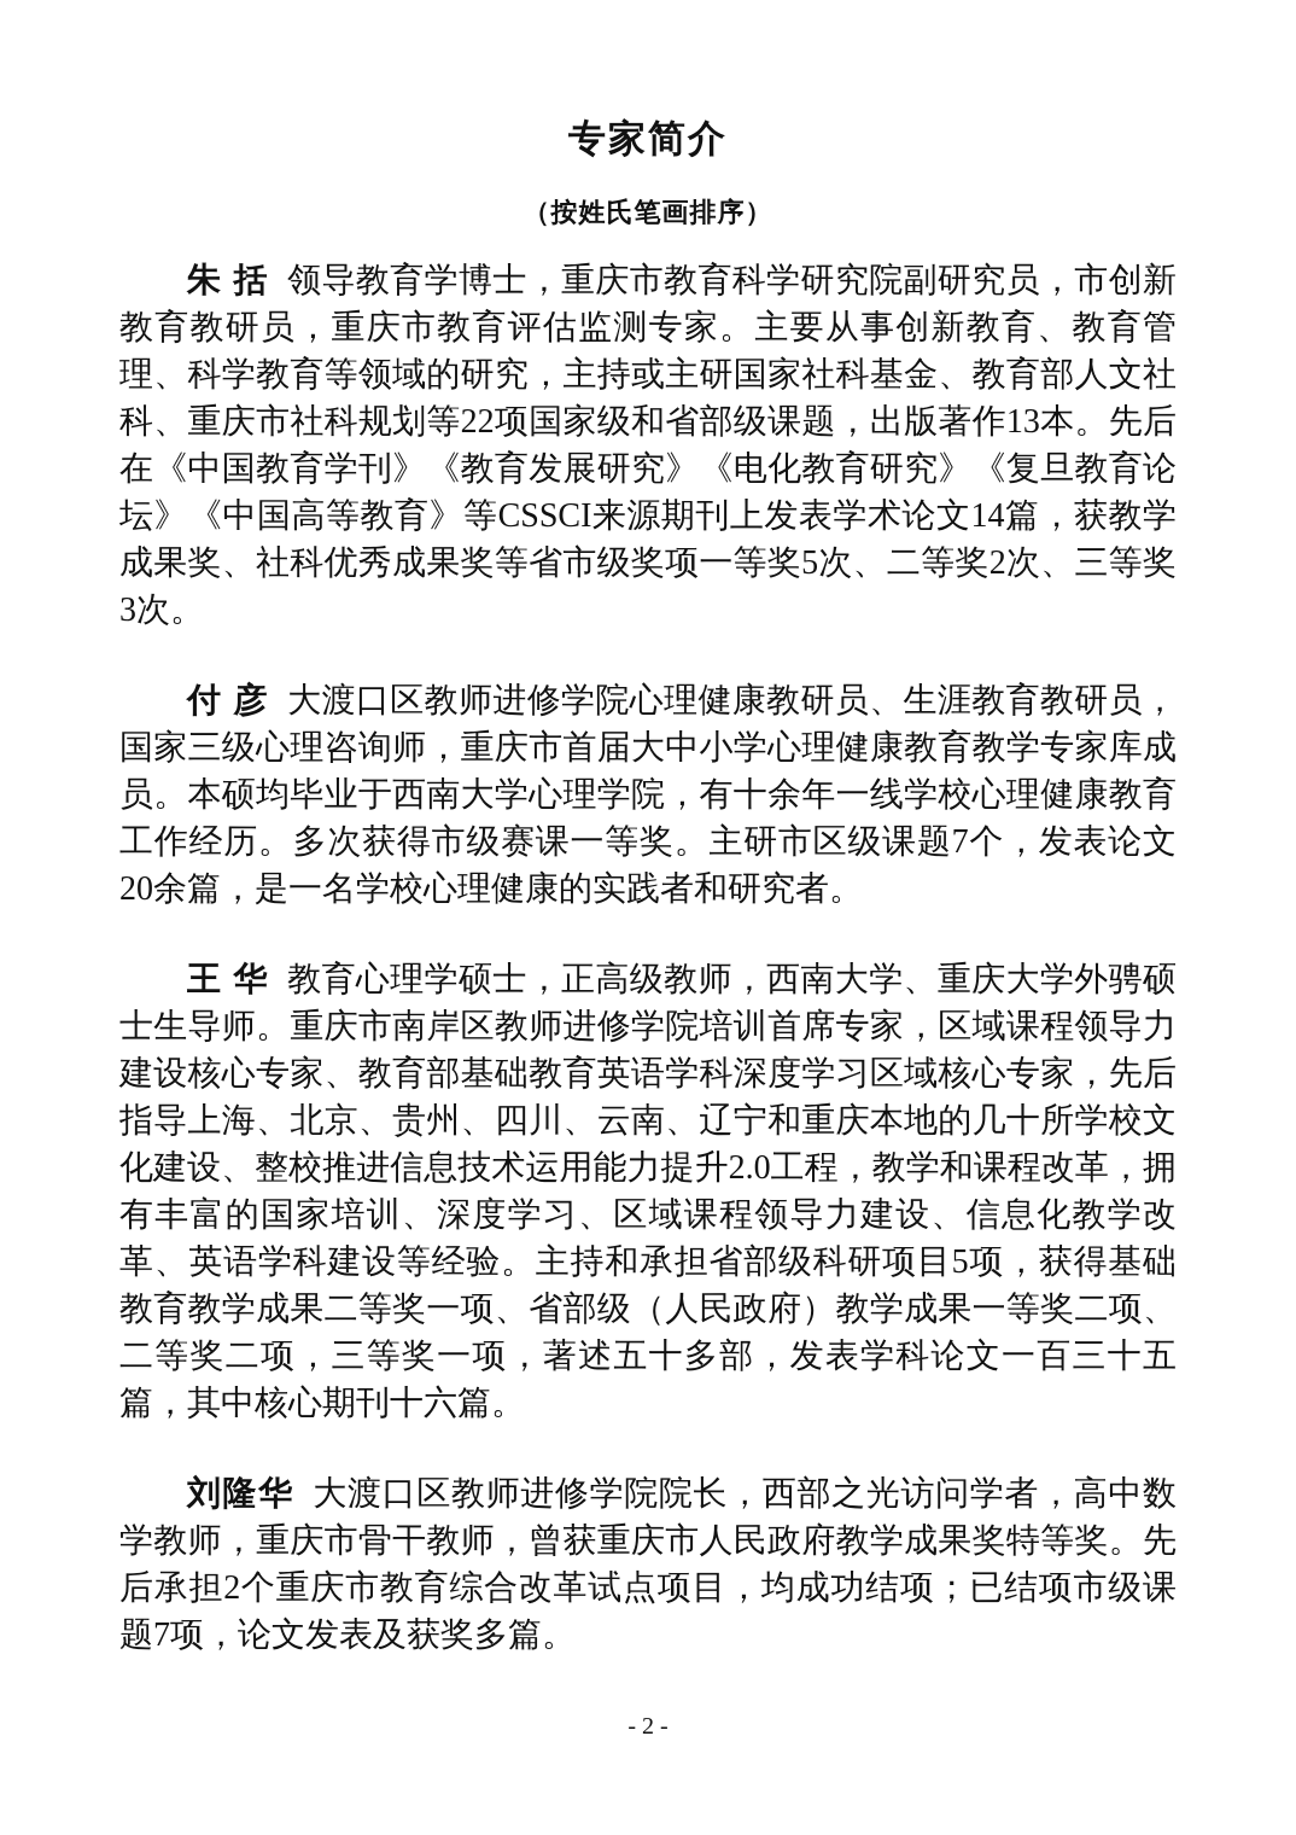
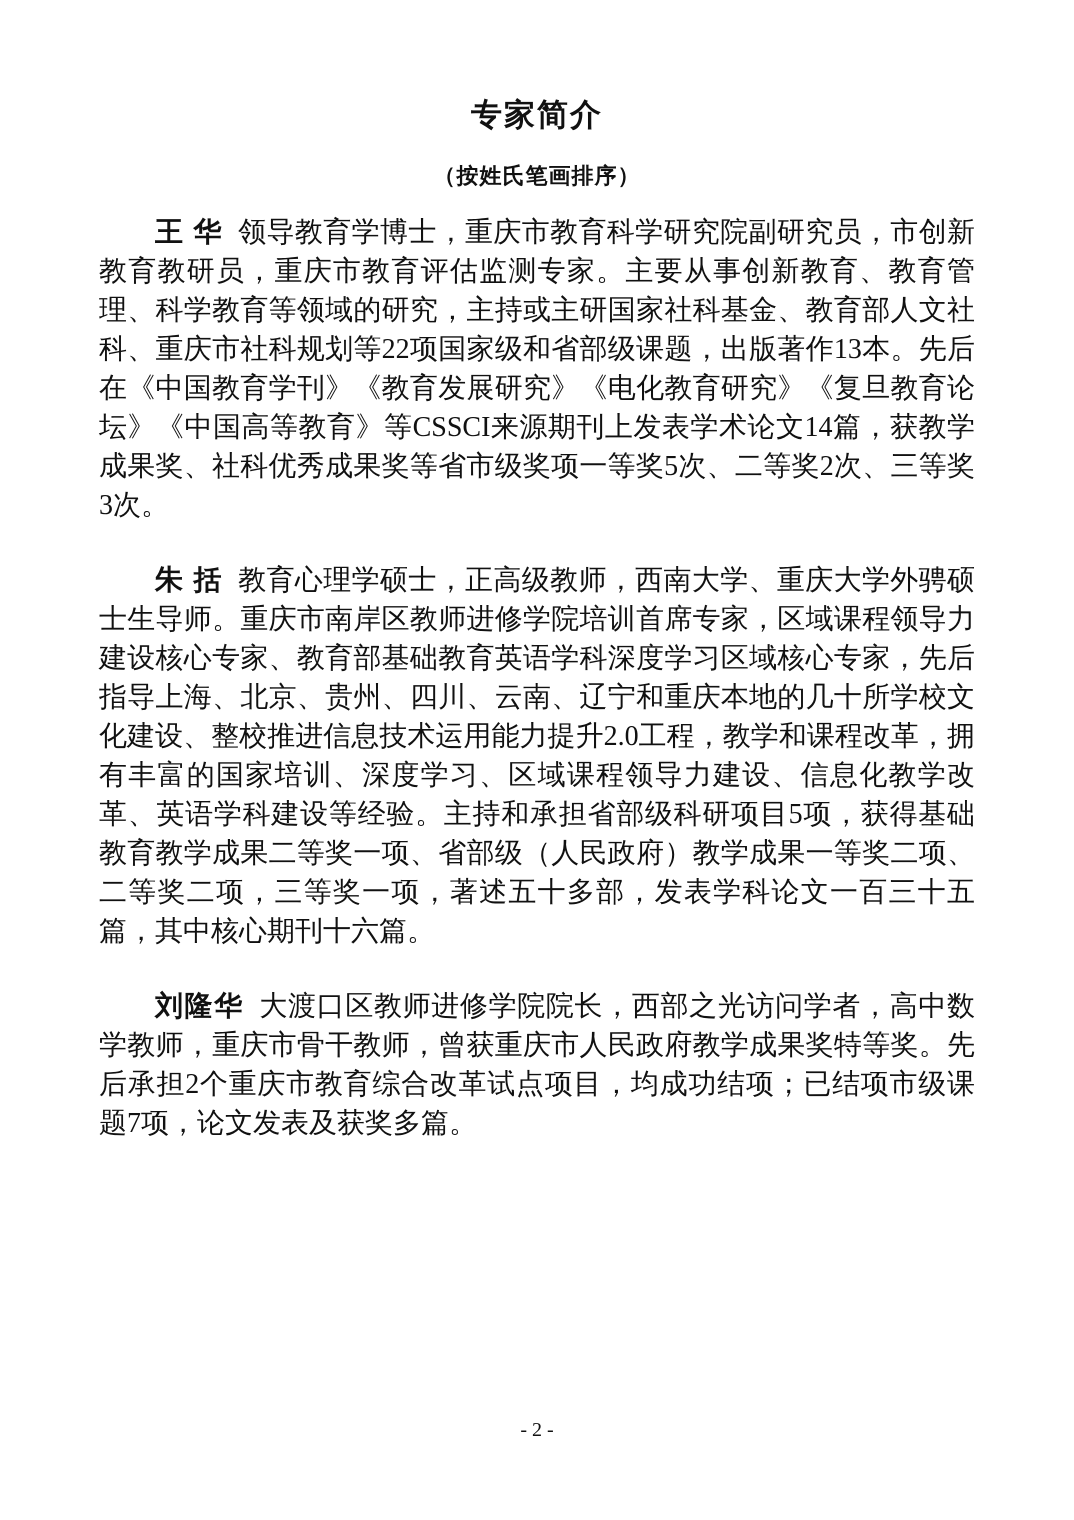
  专家简介
  （按姓氏笔画排序）
- 朱 括 领导教育学博士，重庆市教育科学研究院副研究员，市创新教育教研员，重庆市教育评估监测专家。主要从事创新教育、教育管理、科学教育等领域的研究，主持或主研国家社科基金、教育部人文社科、重庆市社科规划等22项国家级和省部级课题，出版著作13本。先后在《中国教育学刊》《教育发展研究》《电化教育研究》《复旦教育论坛》《中国高等教育》等CSSCI来源期刊上发表学术论文14篇，获教学成果奖、社科优秀成果奖等省市级奖项一等奖5次、二等奖2次、三等奖3次。
+ 王 华 领导教育学博士，重庆市教育科学研究院副研究员，市创新教育教研员，重庆市教育评估监测专家。主要从事创新教育、教育管理、科学教育等领域的研究，主持或主研国家社科基金、教育部人文社科、重庆市社科规划等22项国家级和省部级课题，出版著作13本。先后在《中国教育学刊》《教育发展研究》《电化教育研究》《复旦教育论坛》《中国高等教育》等CSSCI来源期刊上发表学术论文14篇，获教学成果奖、社科优秀成果奖等省市级奖项一等奖5次、二等奖2次、三等奖3次。
- 付 彦 大渡口区教师进修学院心理健康教研员、生涯教育教研员，国家三级心理咨询师，重庆市首届大中小学心理健康教育教学专家库成员。本硕均毕业于西南大学心理学院，有十余年一线学校心理健康教育工作经历。多次获得市级赛课一等奖。主研市区级课题7个，发表论文20余篇，是一名学校心理健康的实践者和研究者。
- 王 华 教育心理学硕士，正高级教师，西南大学、重庆大学外骋硕士生导师。重庆市南岸区教师进修学院培训首席专家，区域课程领导力建设核心专家、教育部基础教育英语学科深度学习区域核心专家，先后指导上海、北京、贵州、四川、云南、辽宁和重庆本地的几十所学校文化建设、整校推进信息技术运用能力提升2.0工程，教学和课程改革，拥有丰富的国家培训、深度学习、区域课程领导力建设、信息化教学改革、英语学科建设等经验。主持和承担省部级科研项目5项，获得基础教育教学成果二等奖一项、省部级（人民政府）教学成果一等奖二项、二等奖二项，三等奖一项，著述五十多部，发表学科论文一百三十五篇，其中核心期刊十六篇。
+ 朱 括 教育心理学硕士，正高级教师，西南大学、重庆大学外骋硕士生导师。重庆市南岸区教师进修学院培训首席专家，区域课程领导力建设核心专家、教育部基础教育英语学科深度学习区域核心专家，先后指导上海、北京、贵州、四川、云南、辽宁和重庆本地的几十所学校文化建设、整校推进信息技术运用能力提升2.0工程，教学和课程改革，拥有丰富的国家培训、深度学习、区域课程领导力建设、信息化教学改革、英语学科建设等经验。主持和承担省部级科研项目5项，获得基础教育教学成果二等奖一项、省部级（人民政府）教学成果一等奖二项、二等奖二项，三等奖一项，著述五十多部，发表学科论文一百三十五篇，其中核心期刊十六篇。
  刘隆华 大渡口区教师进修学院院长，西部之光访问学者，高中数学教师，重庆市骨干教师，曾获重庆市人民政府教学成果奖特等奖。先后承担2个重庆市教育综合改革试点项目，均成功结项；已结项市级课题7项，论文发表及获奖多篇。
  - 2 -
